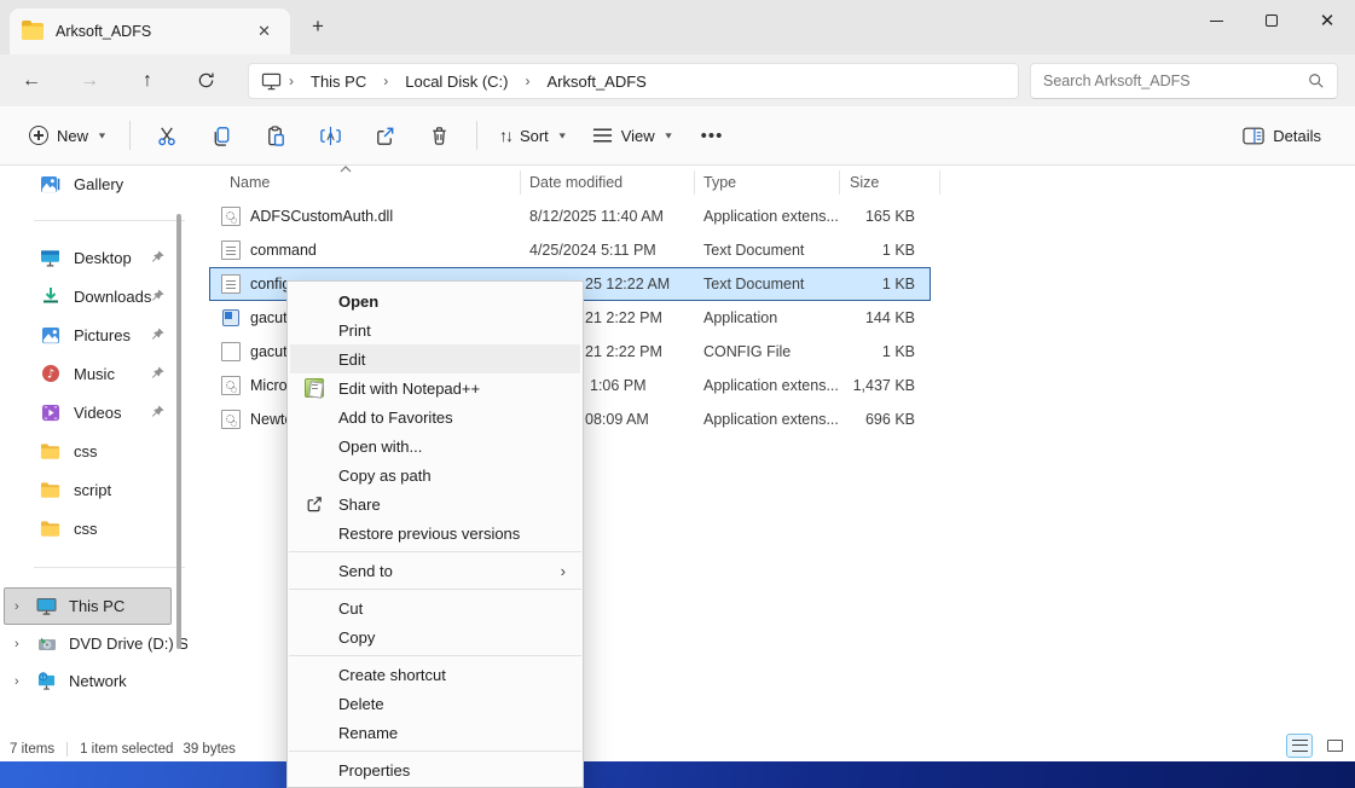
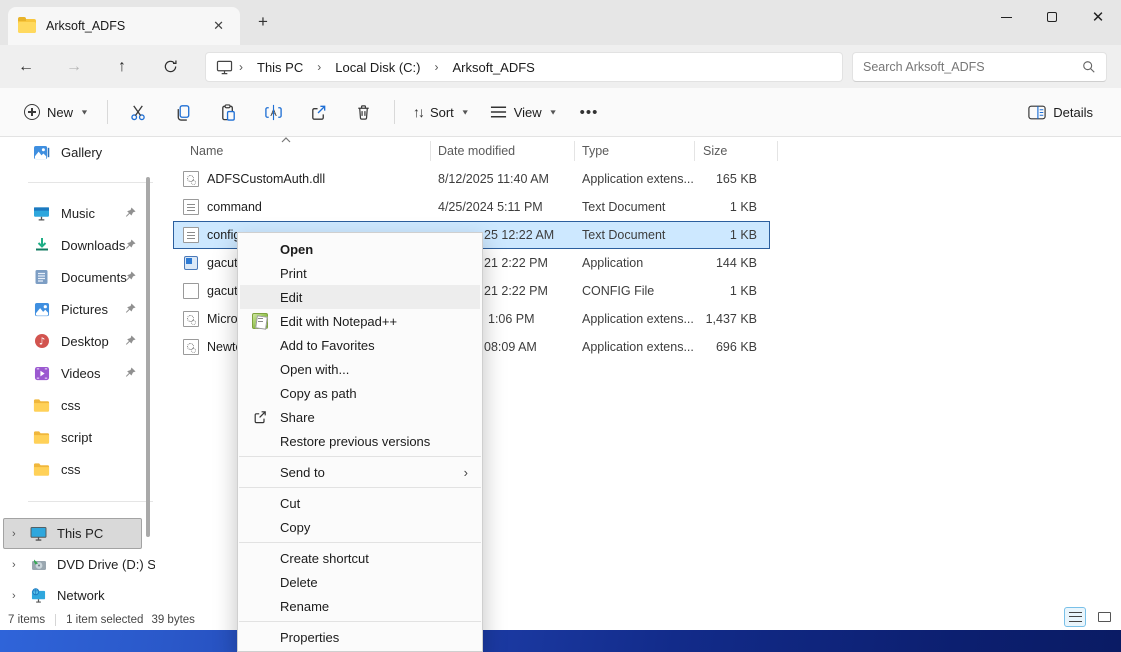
  Arksoft_ADFS
  ✕
  +
  ✕
  ←
  →
  ↑
  ›
  This PC
  ›
  Local Disk (C:)
  ›
  Arksoft_ADFS
  Search Arksoft_ADFS
  New
  ▼
  ↑↓
  Sort
  ▼
  View
  ▼
  •••
  Details
  Gallery
- Desktop
+ Music
  Downloads
+ Documents
  Pictures
  ♪
- Music
+ Desktop
  Videos
  css
  script
  css
  ›
  This PC
  ›
  DVD Drive (D:) S
  ›
  Network
  Name
  Date modified
  Type
  Size
  ADFSCustomAuth.dll
  8/12/2025 11:40 AM
  Application extens...
  165 KB
  command
  4/25/2024 5:11 PM
  Text Document
  1 KB
  confi
  25 12:22 AM
  Text Document
  1 KB
  gacut
  21 2:22 PM
  Application
  144 KB
  21 2:22 PM
  CONFIG File
  1 KB
  Micro
  1:06 PM
  Application extens...
  1,437 KB
  08:09 AM
  Application extens...
  696 KB
  7 items
  1 item selected
  39 bytes
  Open
  Print
  Edit
  Edit with Notepad++
  Add to Favorites
  Open with...
  Copy as path
  Share
  Restore previous versions
  Send to
  ›
  Cut
  Copy
  Create shortcut
  Delete
  Rename
  Properties
